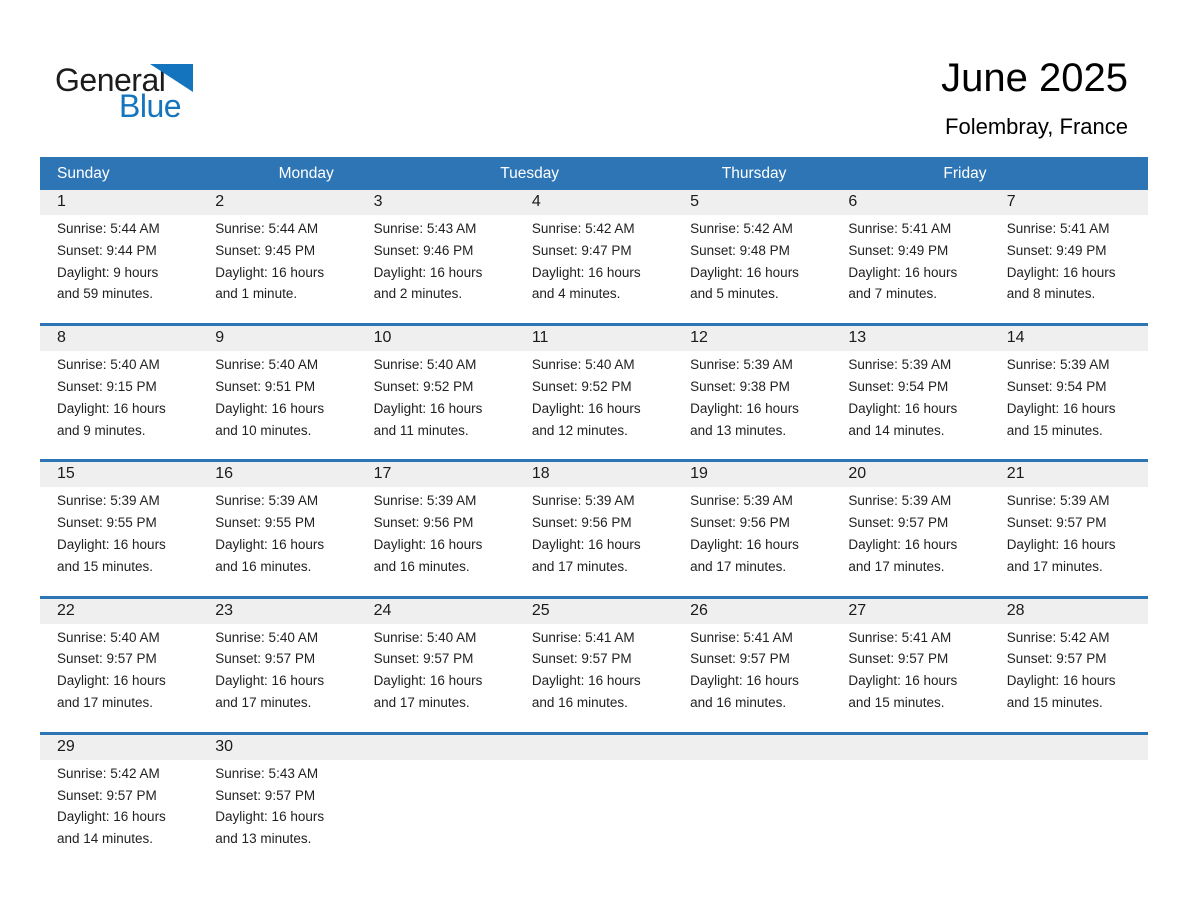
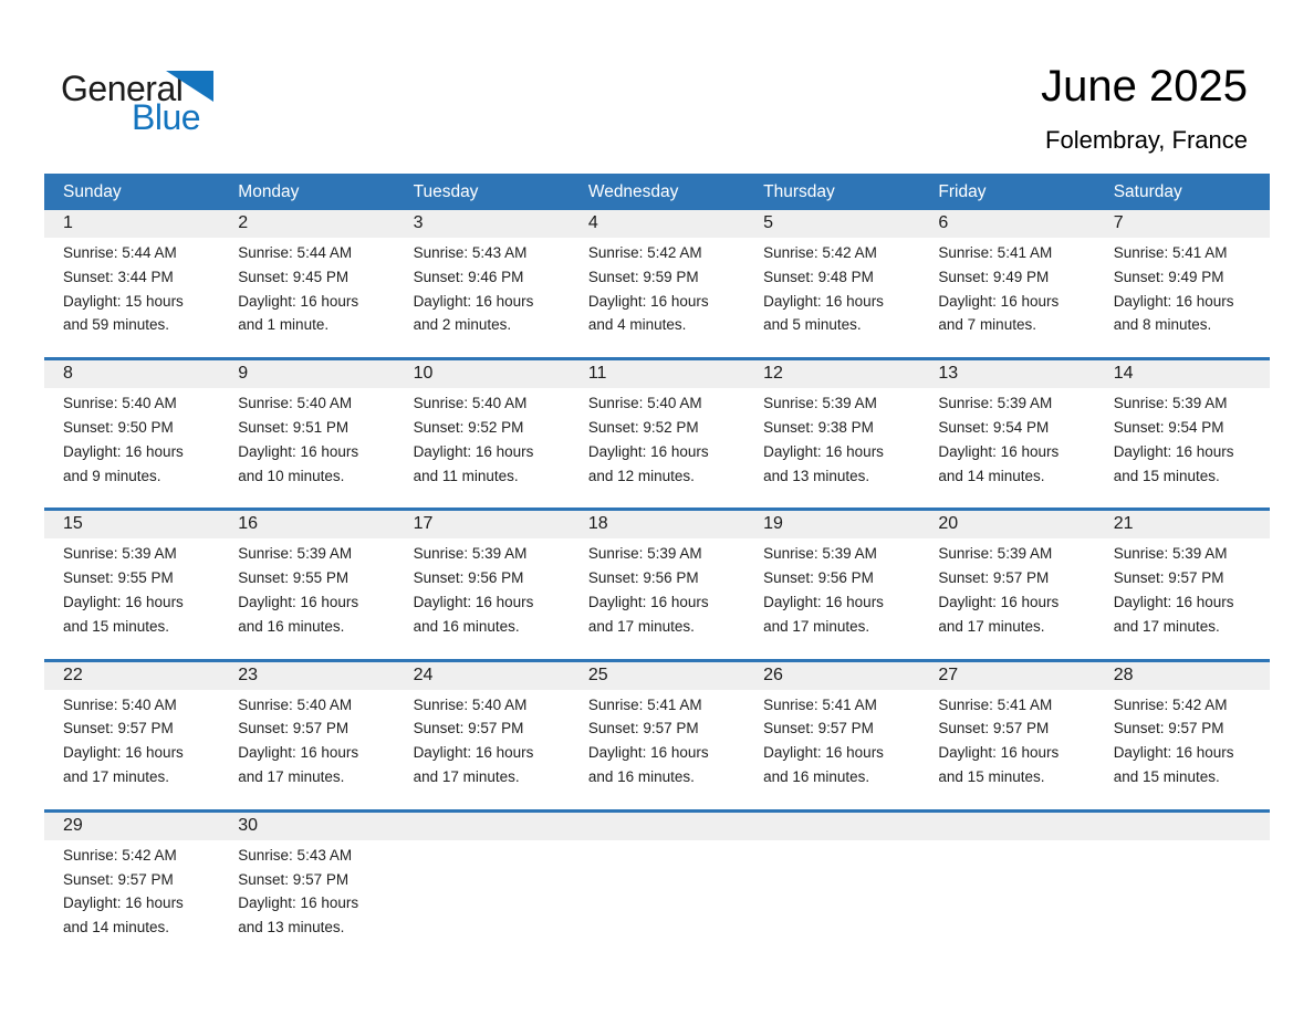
  General
  Blue
  June 2025
  Folembray, France
  Sunday
  Monday
  Tuesday
+ Wednesday
  Thursday
  Friday
+ Saturday
  1
  2
  3
  4
  5
  6
  7
  Sunrise: 5:44 AM
- Sunset: 9:44 PM
+ Sunset: 3:44 PM
- Daylight: 9 hours
+ Daylight: 15 hours
  and 59 minutes.
  Sunrise: 5:44 AM
  Sunset: 9:45 PM
  Daylight: 16 hours
  and 1 minute.
  Sunrise: 5:43 AM
  Sunset: 9:46 PM
  Daylight: 16 hours
  and 2 minutes.
  Sunrise: 5:42 AM
- Sunset: 9:47 PM
+ Sunset: 9:59 PM
  Daylight: 16 hours
  and 4 minutes.
  Sunrise: 5:42 AM
  Sunset: 9:48 PM
  Daylight: 16 hours
  and 5 minutes.
  Sunrise: 5:41 AM
  Sunset: 9:49 PM
  Daylight: 16 hours
  and 7 minutes.
  Sunrise: 5:41 AM
  Sunset: 9:49 PM
  Daylight: 16 hours
  and 8 minutes.
  8
  9
  10
  11
  12
  13
  14
  Sunrise: 5:40 AM
- Sunset: 9:15 PM
+ Sunset: 9:50 PM
  Daylight: 16 hours
  and 9 minutes.
  Sunrise: 5:40 AM
  Sunset: 9:51 PM
  Daylight: 16 hours
  and 10 minutes.
  Sunrise: 5:40 AM
  Sunset: 9:52 PM
  Daylight: 16 hours
  and 11 minutes.
  Sunrise: 5:40 AM
  Sunset: 9:52 PM
  Daylight: 16 hours
  and 12 minutes.
  Sunrise: 5:39 AM
  Sunset: 9:38 PM
  Daylight: 16 hours
  and 13 minutes.
  Sunrise: 5:39 AM
  Sunset: 9:54 PM
  Daylight: 16 hours
  and 14 minutes.
  Sunrise: 5:39 AM
  Sunset: 9:54 PM
  Daylight: 16 hours
  and 15 minutes.
  15
  16
  17
  18
  19
  20
  21
  Sunrise: 5:39 AM
  Sunset: 9:55 PM
  Daylight: 16 hours
  and 15 minutes.
  Sunrise: 5:39 AM
  Sunset: 9:55 PM
  Daylight: 16 hours
  and 16 minutes.
  Sunrise: 5:39 AM
  Sunset: 9:56 PM
  Daylight: 16 hours
  and 16 minutes.
  Sunrise: 5:39 AM
  Sunset: 9:56 PM
  Daylight: 16 hours
  and 17 minutes.
  Sunrise: 5:39 AM
  Sunset: 9:56 PM
  Daylight: 16 hours
  and 17 minutes.
  Sunrise: 5:39 AM
  Sunset: 9:57 PM
  Daylight: 16 hours
  and 17 minutes.
  Sunrise: 5:39 AM
  Sunset: 9:57 PM
  Daylight: 16 hours
  and 17 minutes.
  22
  23
  24
  25
  26
  27
  28
  Sunrise: 5:40 AM
  Sunset: 9:57 PM
  Daylight: 16 hours
  and 17 minutes.
  Sunrise: 5:40 AM
  Sunset: 9:57 PM
  Daylight: 16 hours
  and 17 minutes.
  Sunrise: 5:40 AM
  Sunset: 9:57 PM
  Daylight: 16 hours
  and 17 minutes.
  Sunrise: 5:41 AM
  Sunset: 9:57 PM
  Daylight: 16 hours
  and 16 minutes.
  Sunrise: 5:41 AM
  Sunset: 9:57 PM
  Daylight: 16 hours
  and 16 minutes.
  Sunrise: 5:41 AM
  Sunset: 9:57 PM
  Daylight: 16 hours
  and 15 minutes.
  Sunrise: 5:42 AM
  Sunset: 9:57 PM
  Daylight: 16 hours
  and 15 minutes.
  29
  30
  Sunrise: 5:42 AM
  Sunset: 9:57 PM
  Daylight: 16 hours
  and 14 minutes.
  Sunrise: 5:43 AM
  Sunset: 9:57 PM
  Daylight: 16 hours
  and 13 minutes.
